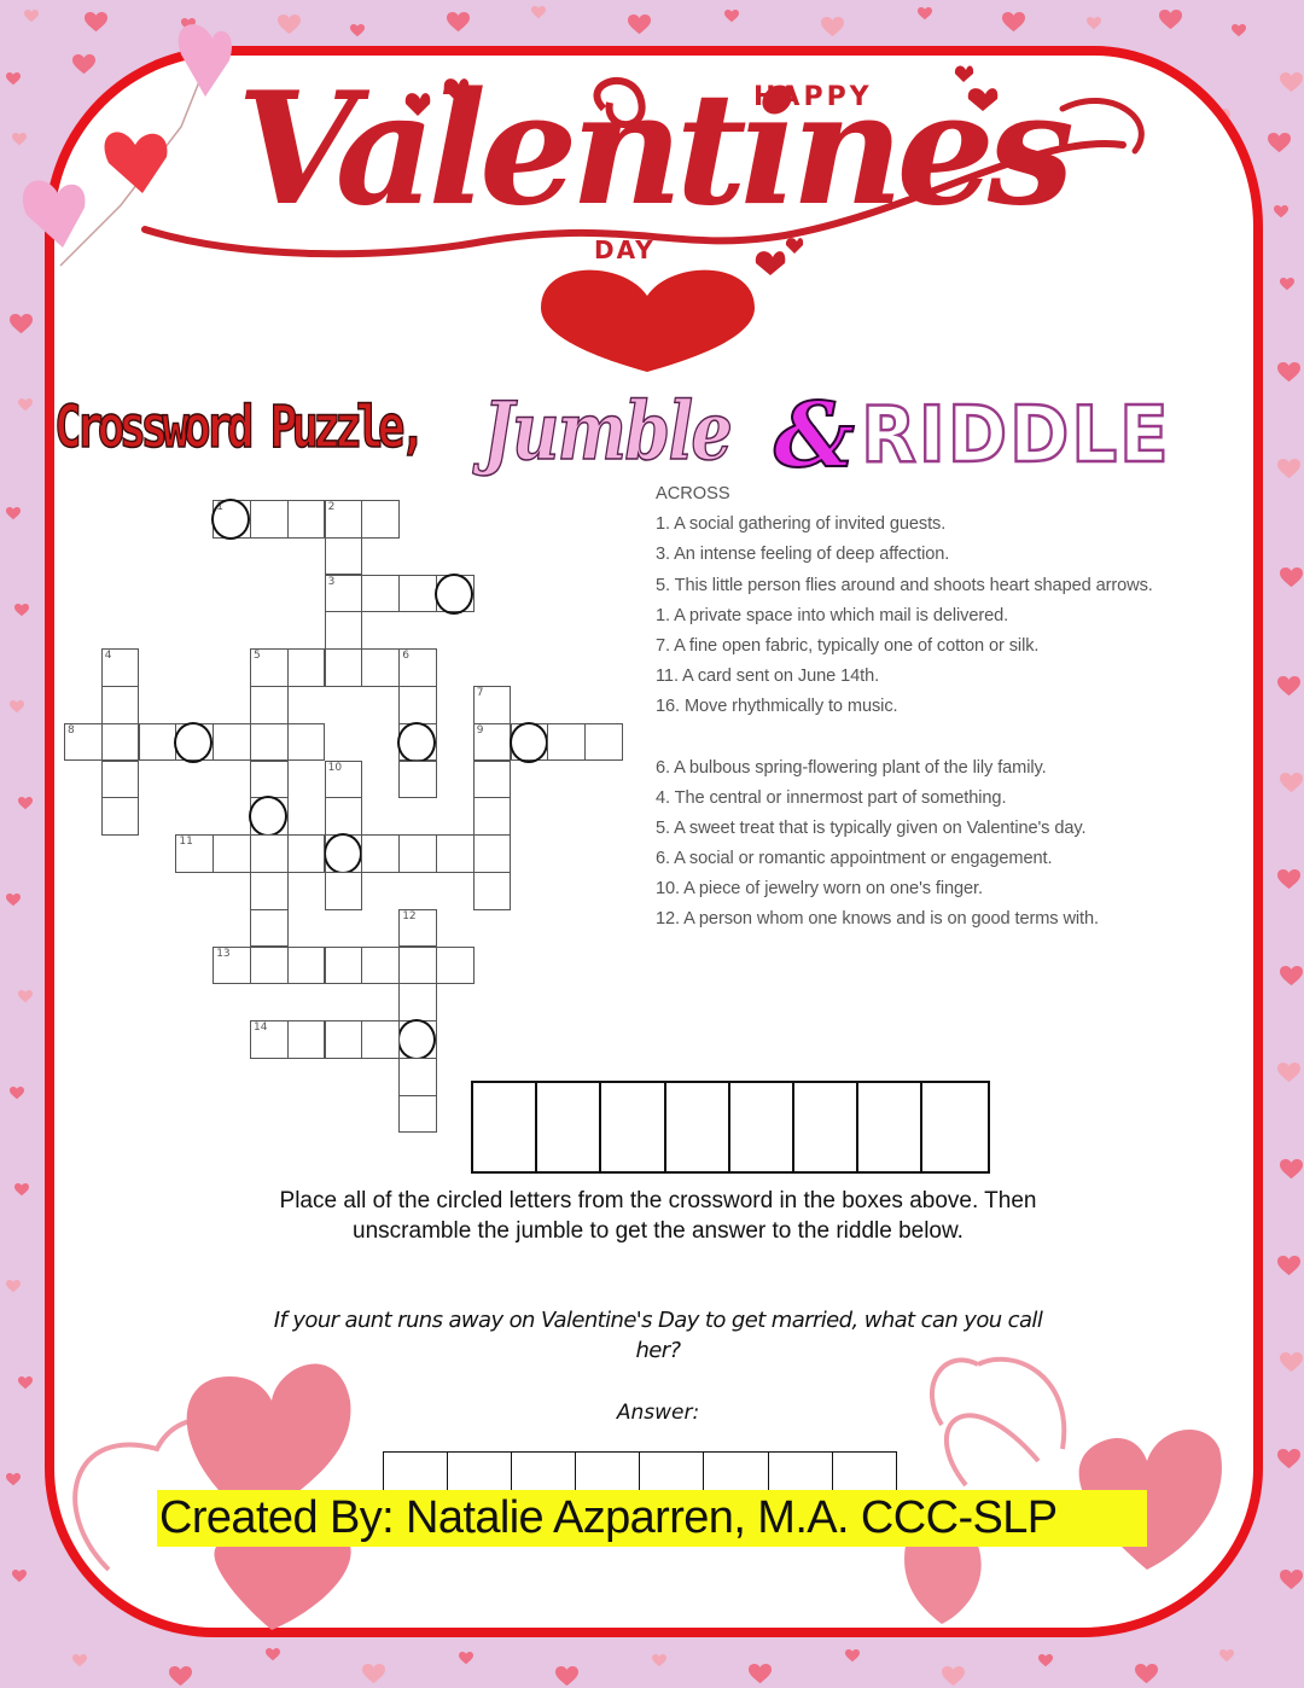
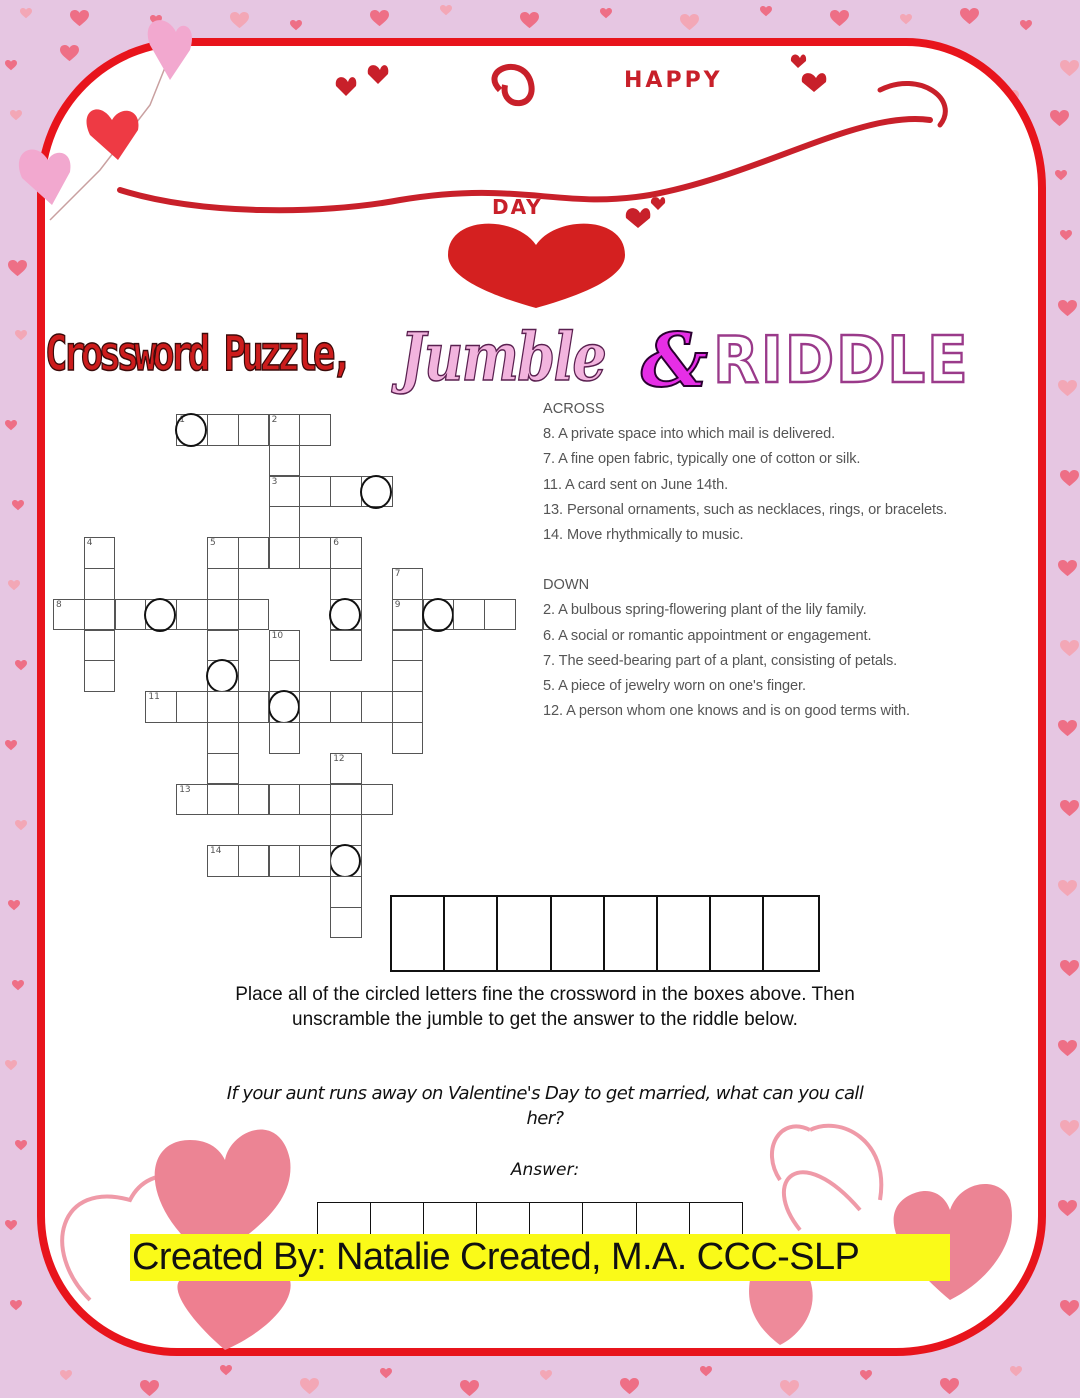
  HAPPY
- Valentines
  DAY
  Crossword Puzzle,
  Jumble
  &
  RIDDLE
  1
  2
  3
  4
  5
  6
  7
  9
  8
  10
  11
  12
  13
  14
  ACROSS
- 1. A social gathering of invited guests.
- 3. An intense feeling of deep affection.
- 5. This little person flies around and shoots heart shaped arrows.
- 1. A private space into which mail is delivered.
+ 8. A private space into which mail is delivered.
  7. A fine open fabric, typically one of cotton or silk.
  11. A card sent on June 14th.
+ 13. Personal ornaments, such as necklaces, rings, or bracelets.
- 16. Move rhythmically to music.
+ 14. Move rhythmically to music.
+ DOWN
- 6. A bulbous spring-flowering plant of the lily family.
+ 2. A bulbous spring-flowering plant of the lily family.
- 4. The central or innermost part of something.
- 5. A sweet treat that is typically given on Valentine's day.
  6. A social or romantic appointment or engagement.
+ 7. The seed-bearing part of a plant, consisting of petals.
- 10. A piece of jewelry worn on one's finger.
+ 5. A piece of jewelry worn on one's finger.
  12. A person whom one knows and is on good terms with.
- Place all of the circled letters from the crossword in the boxes above. Then unscramble the jumble to get the answer to the riddle below.
+ Place all of the circled letters fine the crossword in the boxes above. Then unscramble the jumble to get the answer to the riddle below.
  If your aunt runs away on Valentine's Day to get married, what can you call her?
  Answer:
- Created By: Natalie Azparren, M.A. CCC-SLP
+ Created By: Natalie Created, M.A. CCC-SLP
